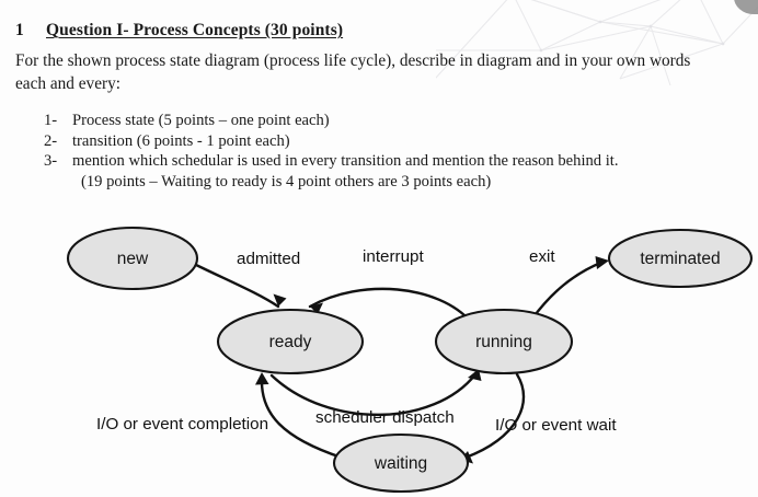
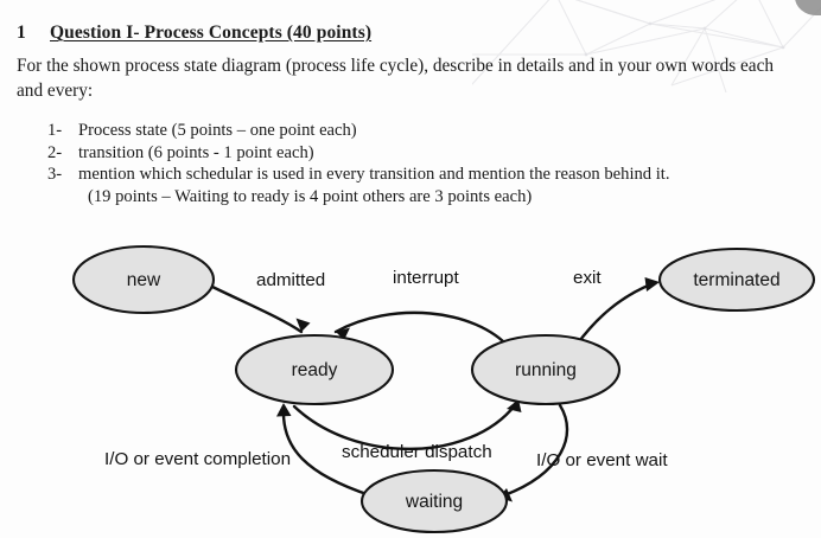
- 1 Question I- Process Concepts (30 points)
+ 1 Question I- Process Concepts (40 points)
- For the shown process state diagram (process life cycle), describe in diagram and in your own words each and every:
+ For the shown process state diagram (process life cycle), describe in details and in your own words each and every:
  1-
  Process state (5 points – one point each)
  2-
  transition (6 points - 1 point each)
  3-
  mention which schedular is used in every transition and mention the reason behind it.
  (19 points – Waiting to ready is 4 point others are 3 points each)
  new
  ready
  running
  terminated
  waiting
  admitted
  interrupt
  exit
  scheduler dispatch
  I/O or event wait
  I/O or event completion
